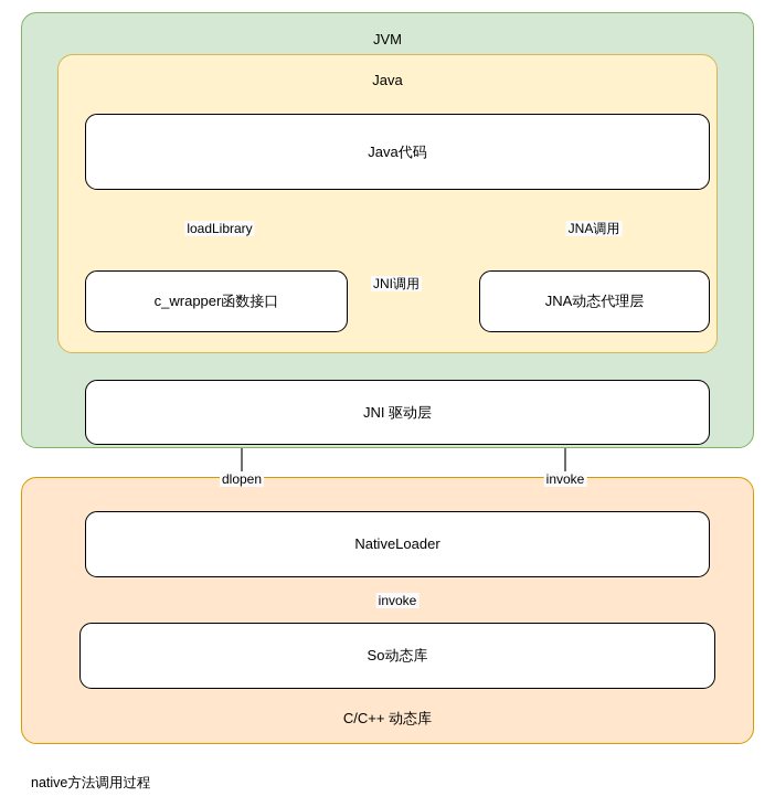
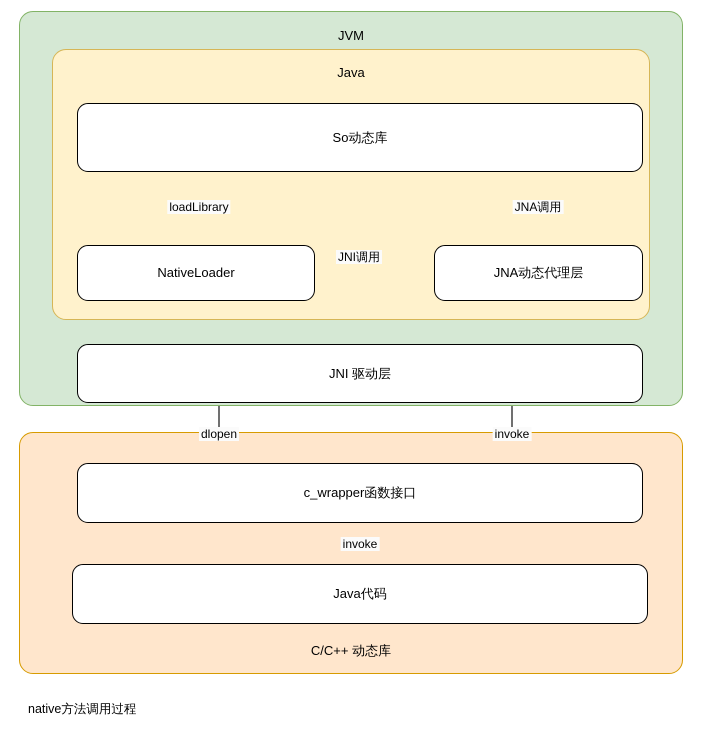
  JVM
  Java
  C/C++ 动态库
- Java代码
+ So动态库
- c_wrapper函数接口
+ NativeLoader
  JNA动态代理层
  JNI 驱动层
- NativeLoader
+ c_wrapper函数接口
- So动态库
+ Java代码
  loadLibrary
  JNI调用
  JNA调用
  dlopen
  invoke
  invoke
  native方法调用过程
